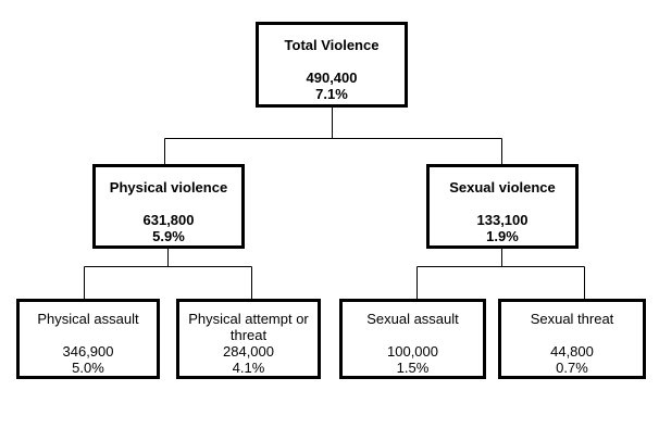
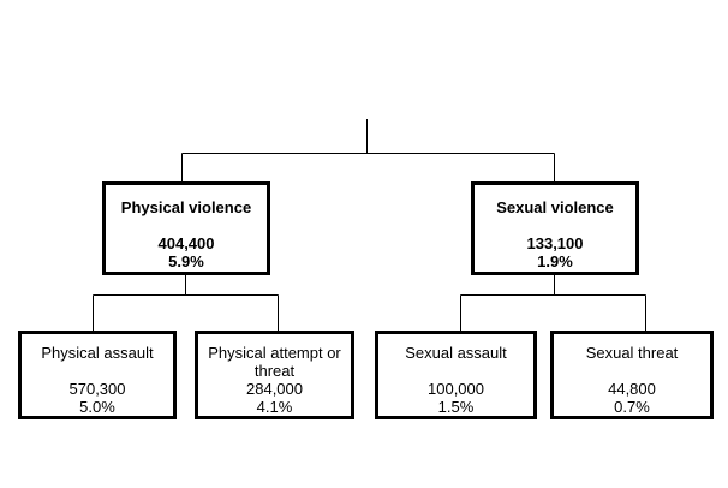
- Total Violence
- 490,400
- 7.1%
  Physical violence
- 631,800
+ 404,400
  5.9%
  Sexual violence
  133,100
  1.9%
  Physical assault
- 346,900
+ 570,300
  5.0%
  Physical attempt or threat
  284,000
  4.1%
  Sexual assault
  100,000
  1.5%
  Sexual threat
  44,800
  0.7%
